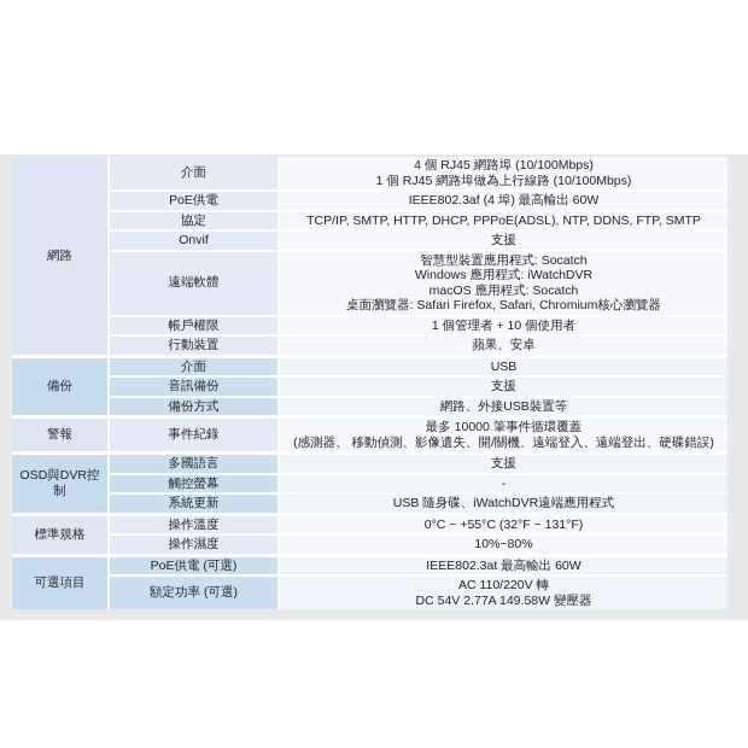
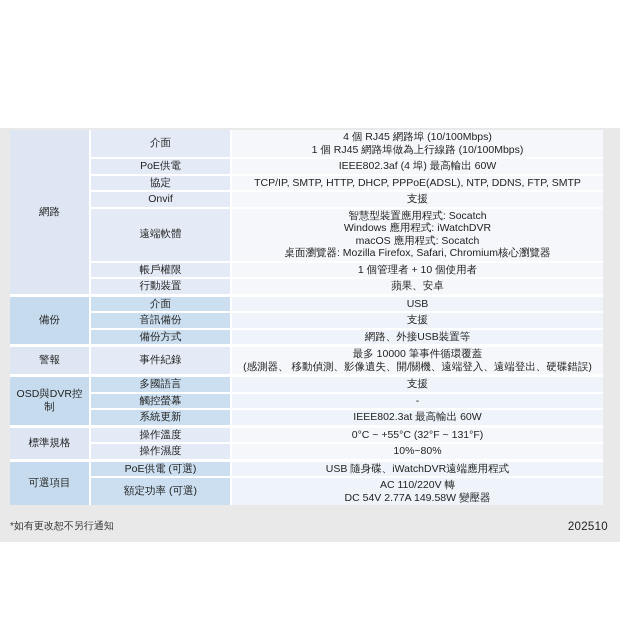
  網路	介面	4 個 RJ45 網路埠 (10/100Mbps) 1 個 RJ45 網路埠做為上行線路 (10/100Mbps)
  PoE供電	IEEE802.3af (4 埠) 最高輸出 60W
  協定	TCP/IP, SMTP, HTTP, DHCP, PPPoE(ADSL), NTP, DDNS, FTP, SMTP
  Onvif	支援
- 遠端軟體	智慧型裝置應用程式: Socatch Windows 應用程式: iWatchDVR macOS 應用程式: Socatch 桌面瀏覽器: Safari Firefox, Safari, Chromium核心瀏覽器
+ 遠端軟體	智慧型裝置應用程式: Socatch Windows 應用程式: iWatchDVR macOS 應用程式: Socatch 桌面瀏覽器: Mozilla Firefox, Safari, Chromium核心瀏覽器
  帳戶權限	1 個管理者 + 10 個使用者
  行動裝置	蘋果、安卓
  備份	介面	USB
  音訊備份	支援
  備份方式	網路、外接USB裝置等
  警報	事件紀錄	最多 10000 筆事件循環覆蓋 (感測器、 移動偵測、影像遺失、開/關機、遠端登入、遠端登出、硬碟錯誤)
  OSD與DVR控制	多國語言	支援
  觸控螢幕	-
- 系統更新	USB 隨身碟、iWatchDVR遠端應用程式
+ 系統更新	IEEE802.3at 最高輸出 60W
  標準規格	操作溫度	0°C ~ +55°C (32°F ~ 131°F)
  操作濕度	10%~80%
- 可選項目	PoE供電 (可選)	IEEE802.3at 最高輸出 60W
+ 可選項目	PoE供電 (可選)	USB 隨身碟、iWatchDVR遠端應用程式
  額定功率 (可選)	AC 110/220V 轉 DC 54V 2.77A 149.58W 變壓器
+ *如有更改恕不另行通知
+ 202510
